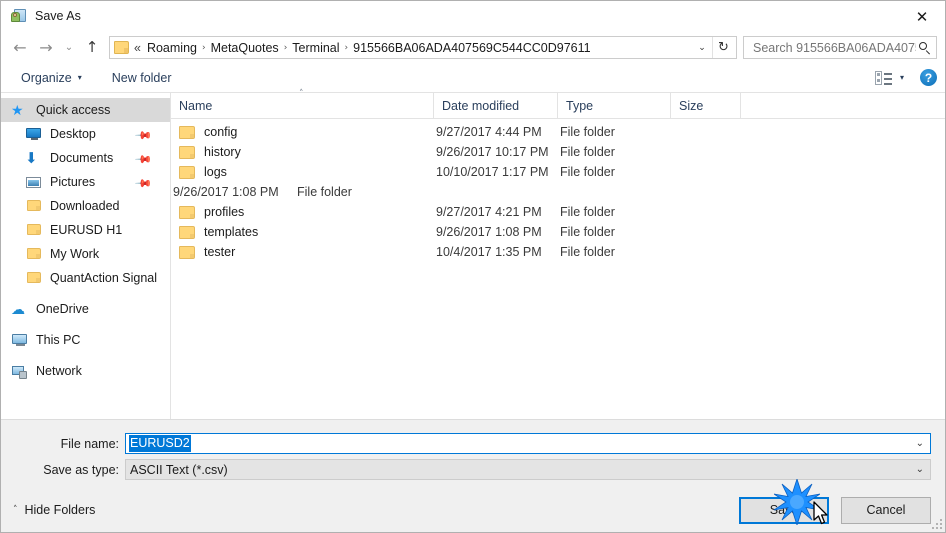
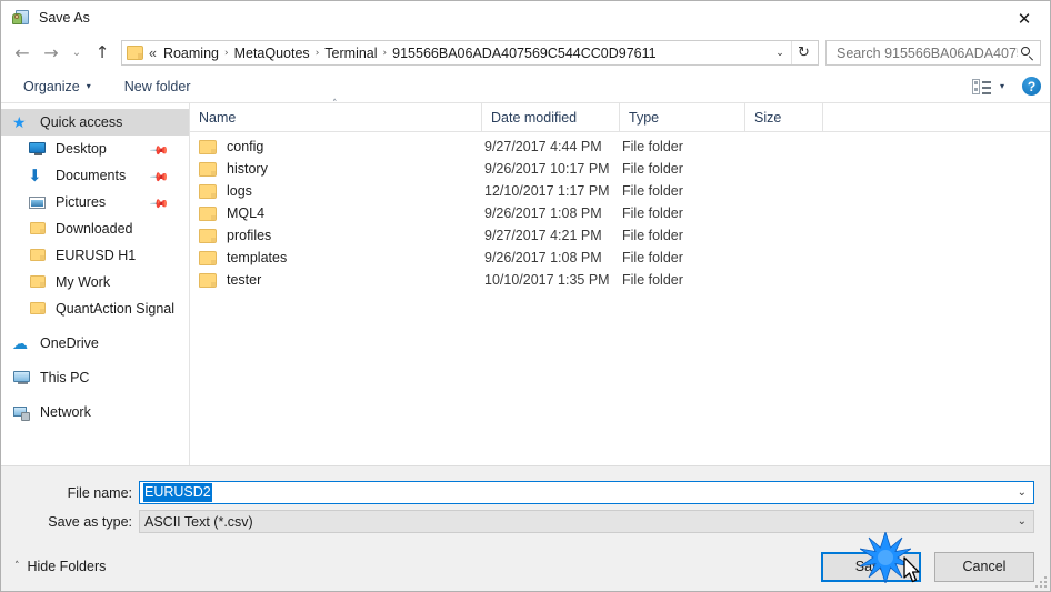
  Save As
  ✕
  ←
  →
  ⌄
  ↑
  «
  Roaming
  ›
  MetaQuotes
  ›
  Terminal
  ›
  915566BA06ADA407569C544CC0D97611
  ⌄
  ↻
  Search 915566BA06ADA407
  Organize
  ▾
  New folder
  ▾
  ?
  ★
  Quick access
  Desktop
  ⬇
  Documents
  Pictures
  Downloaded
  EURUSD H1
  My Work
  QuantAction Signal
  ☁
  OneDrive
  This PC
  Network
  Name
  ˄
  Date modified
  Type
  Size
  config
  9/27/2017 4:44 PM
  File folder
  history
  9/26/2017 10:17 PM
  File folder
  logs
- 10/10/2017 1:17 PM
+ 12/10/2017 1:17 PM
  File folder
+ MQL4
  9/26/2017 1:08 PM
  File folder
  profiles
  9/27/2017 4:21 PM
  File folder
  templates
  9/26/2017 1:08 PM
  File folder
  tester
- 10/4/2017 1:35 PM
+ 10/10/2017 1:35 PM
  File folder
  File name:
  EURUSD2
  ⌄
  Save as type:
  ASCII Text (*.csv)
  ⌄
  ˄
  Hide Folders
  Cancel
